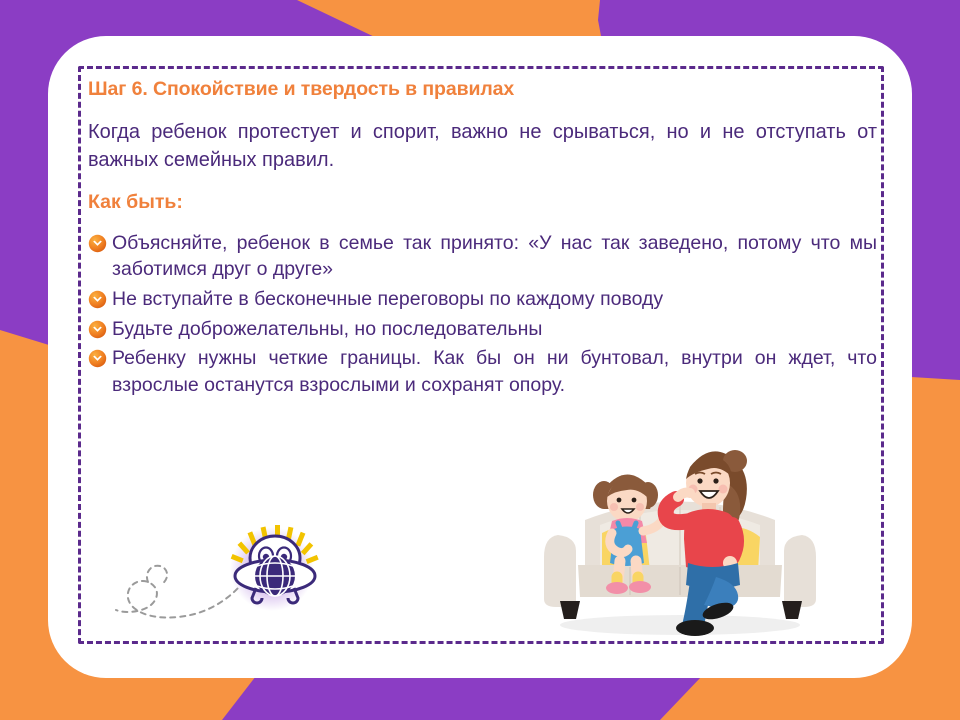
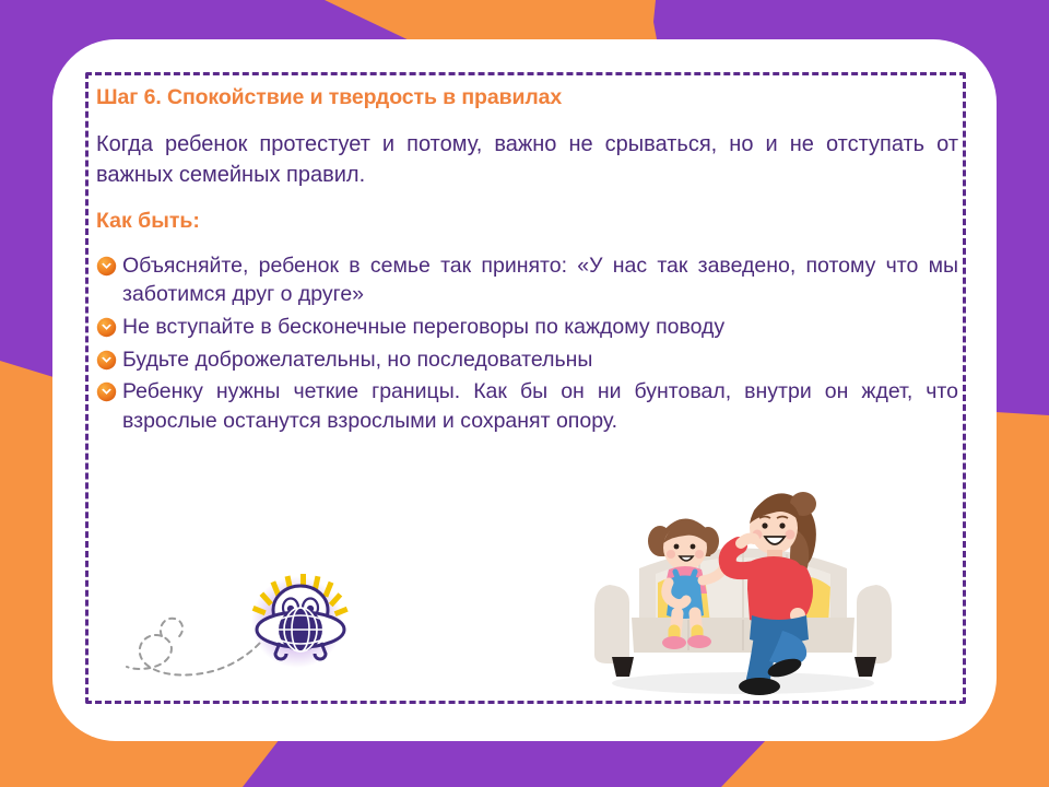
  Шаг 6. Спокойствие и твердость в правилах
- Когда ребенок протестует и спорит, важно не срываться, но и не отступать от важных семейных правил.
+ Когда ребенок протестует и потому, важно не срываться, но и не отступать от важных семейных правил.
  Как быть:
  Объясняйте, ребенок в семье так принято: «У нас так заведено, потому что мы заботимся друг о друге»
  Не вступайте в бесконечные переговоры по каждому поводу
  Будьте доброжелательны, но последовательны
  Ребенку нужны четкие границы. Как бы он ни бунтовал, внутри он ждет, что взрослые останутся взрослыми и сохранят опору.
